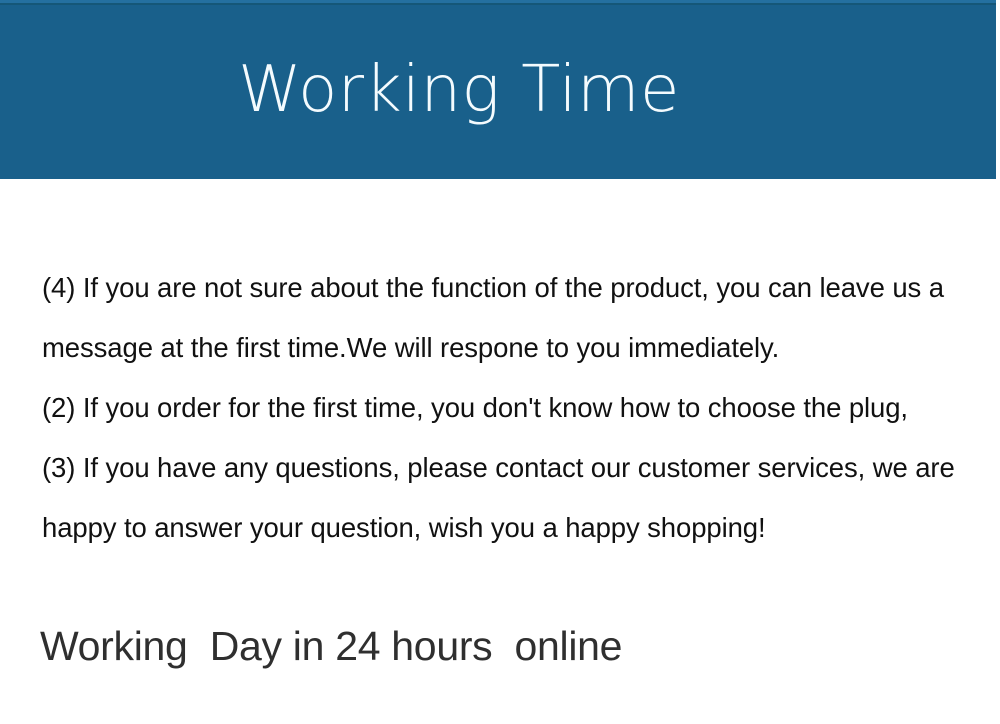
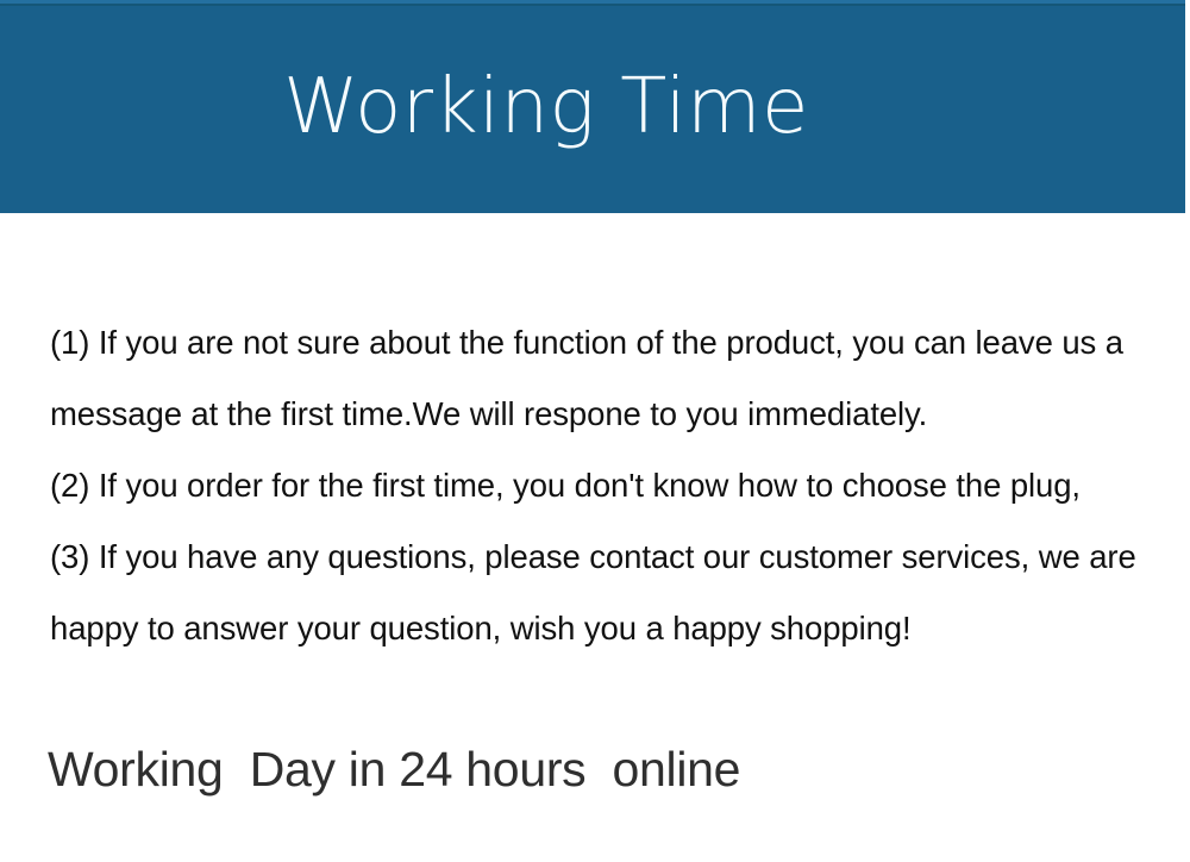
  Working Time
- (4) If you are not sure about the function of the product, you can leave us a
+ (1) If you are not sure about the function of the product, you can leave us a
  message at the first time.We will respone to you immediately.
  (2) If you order for the first time, you don't know how to choose the plug,
  (3) If you have any questions, please contact our customer services, we are
  happy to answer your question, wish you a happy shopping!
  Working Day in 24 hours online
